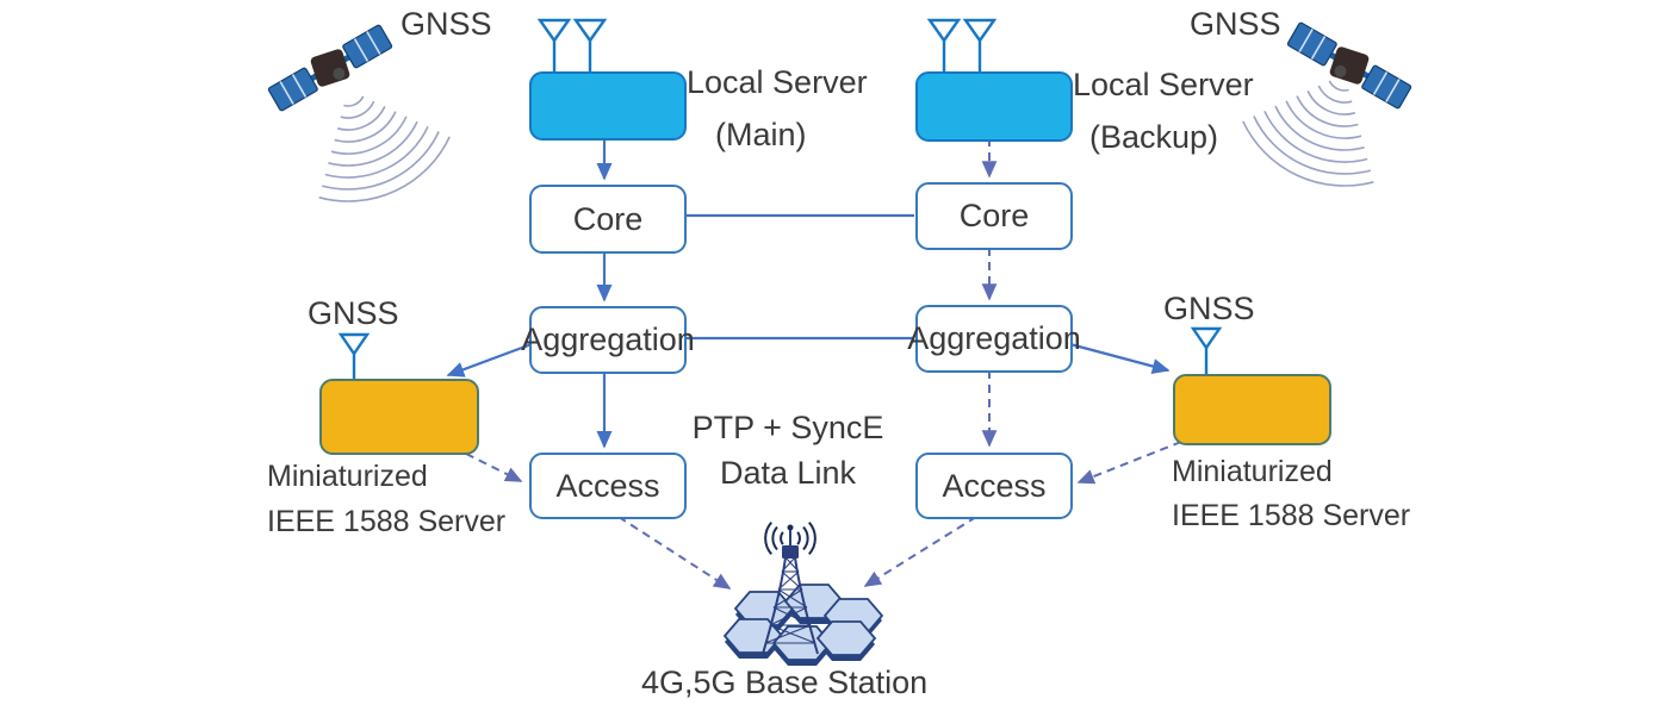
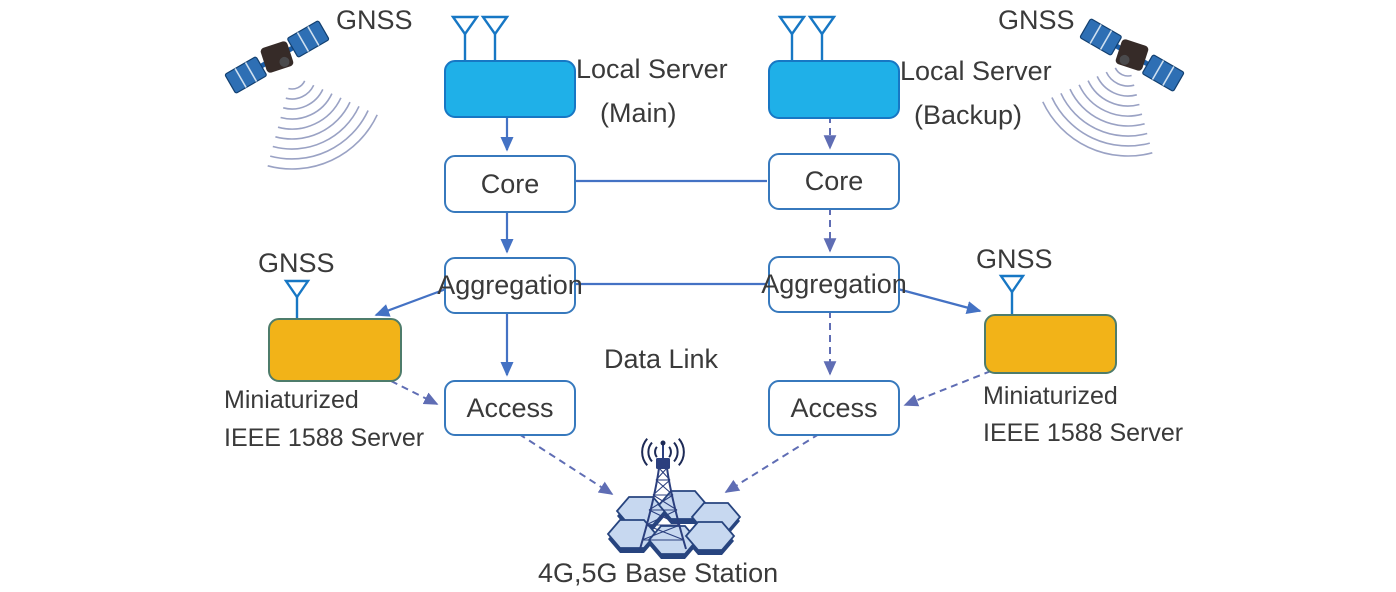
  Core
  Core
  Aggregation
  Aggregation
  Access
  Access
  GNSS
  GNSS
  Local Server
  (Main)
  Local Server
  (Backup)
  GNSS
  GNSS
  Miniaturized
  IEEE 1588 Server
  Miniaturized
  IEEE 1588 Server
- PTP + SyncE
  Data Link
  4G,5G Base Station
